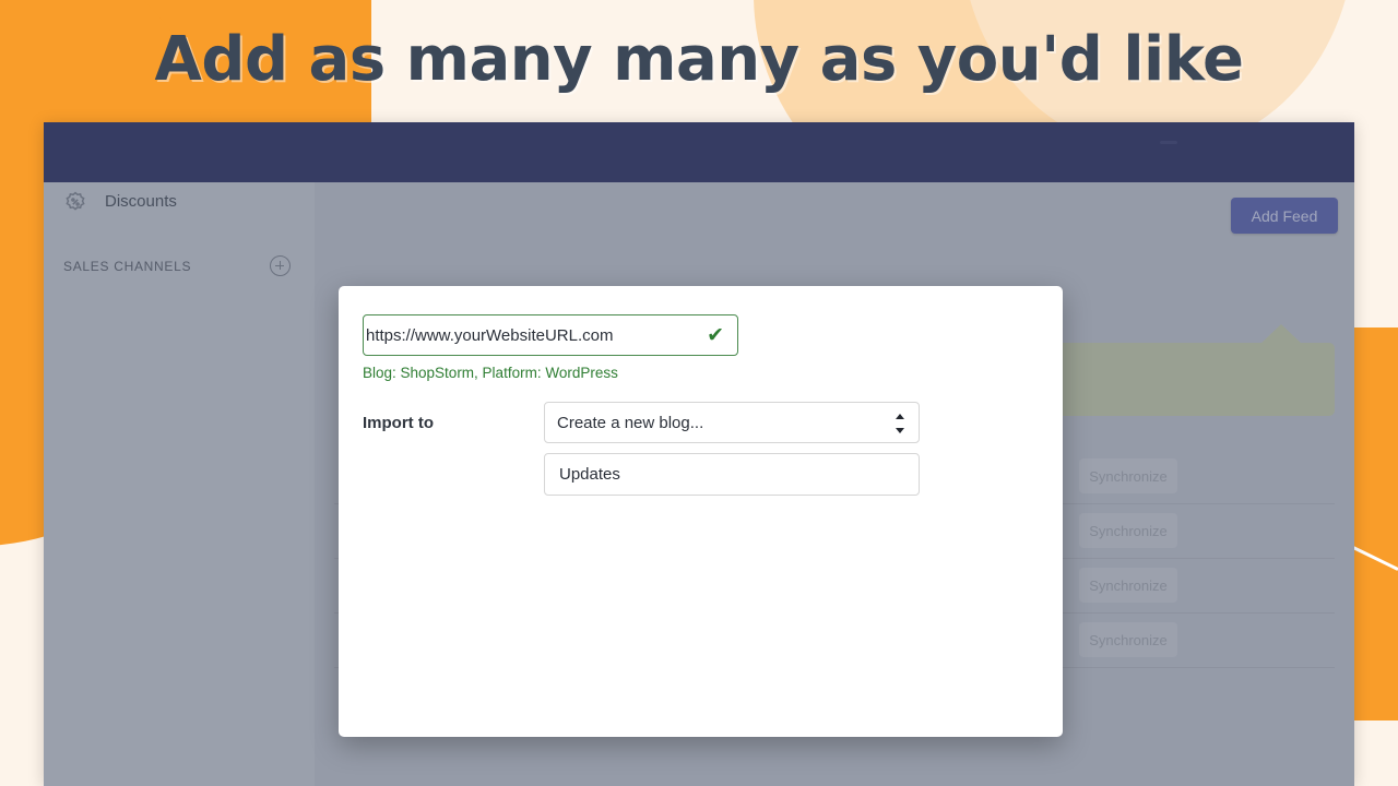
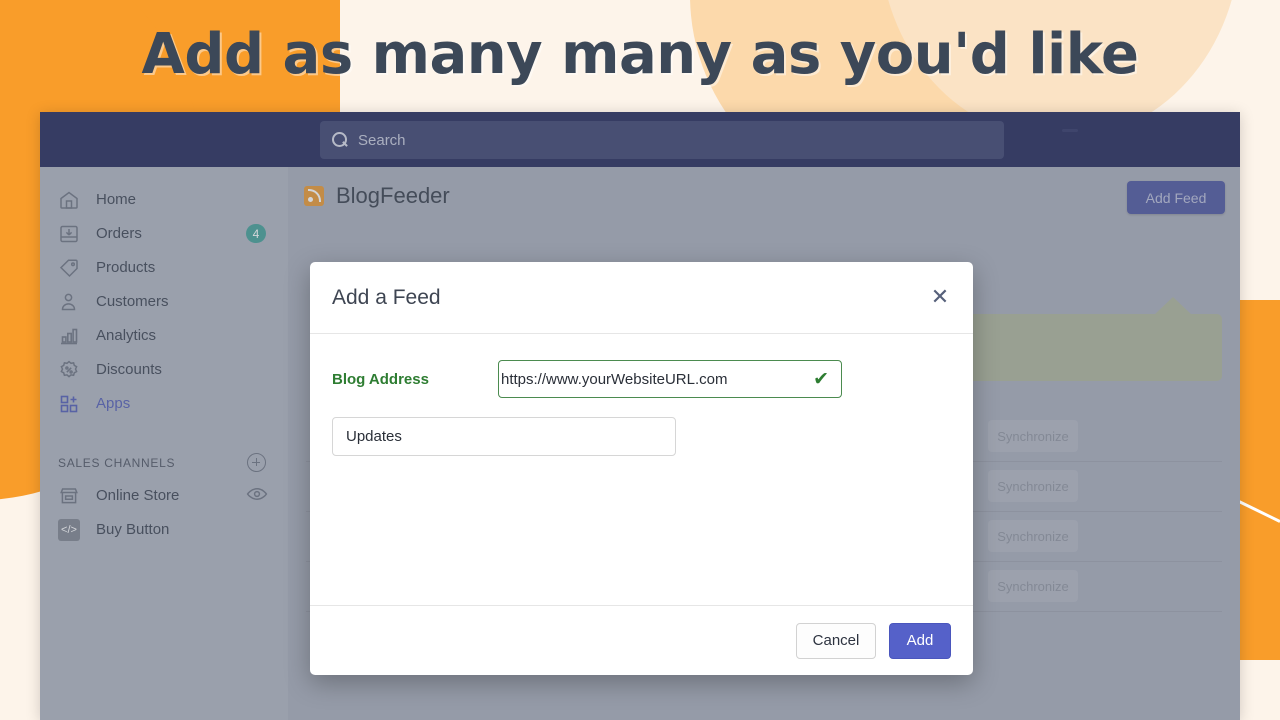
  Add as many many as you'd like
+ Search
+ Home
+ Orders
+ 4
+ Products
+ Customers
+ Analytics
  Discounts
+ Apps
  SALES CHANNELS
+ Online Store
+ </>
+ Buy Button
+ BlogFeeder
  Add Feed
  Synchronize
  Synchronize
  Synchronize
  Synchronize
+ Add a Feed
+ ✕
+ Blog Address
  https://www.yourWebsiteURL.com
  ✔
- Blog: ShopStorm, Platform: WordPress
- Import to
- Create a new blog...
  Updates
+ Cancel
+ Add
